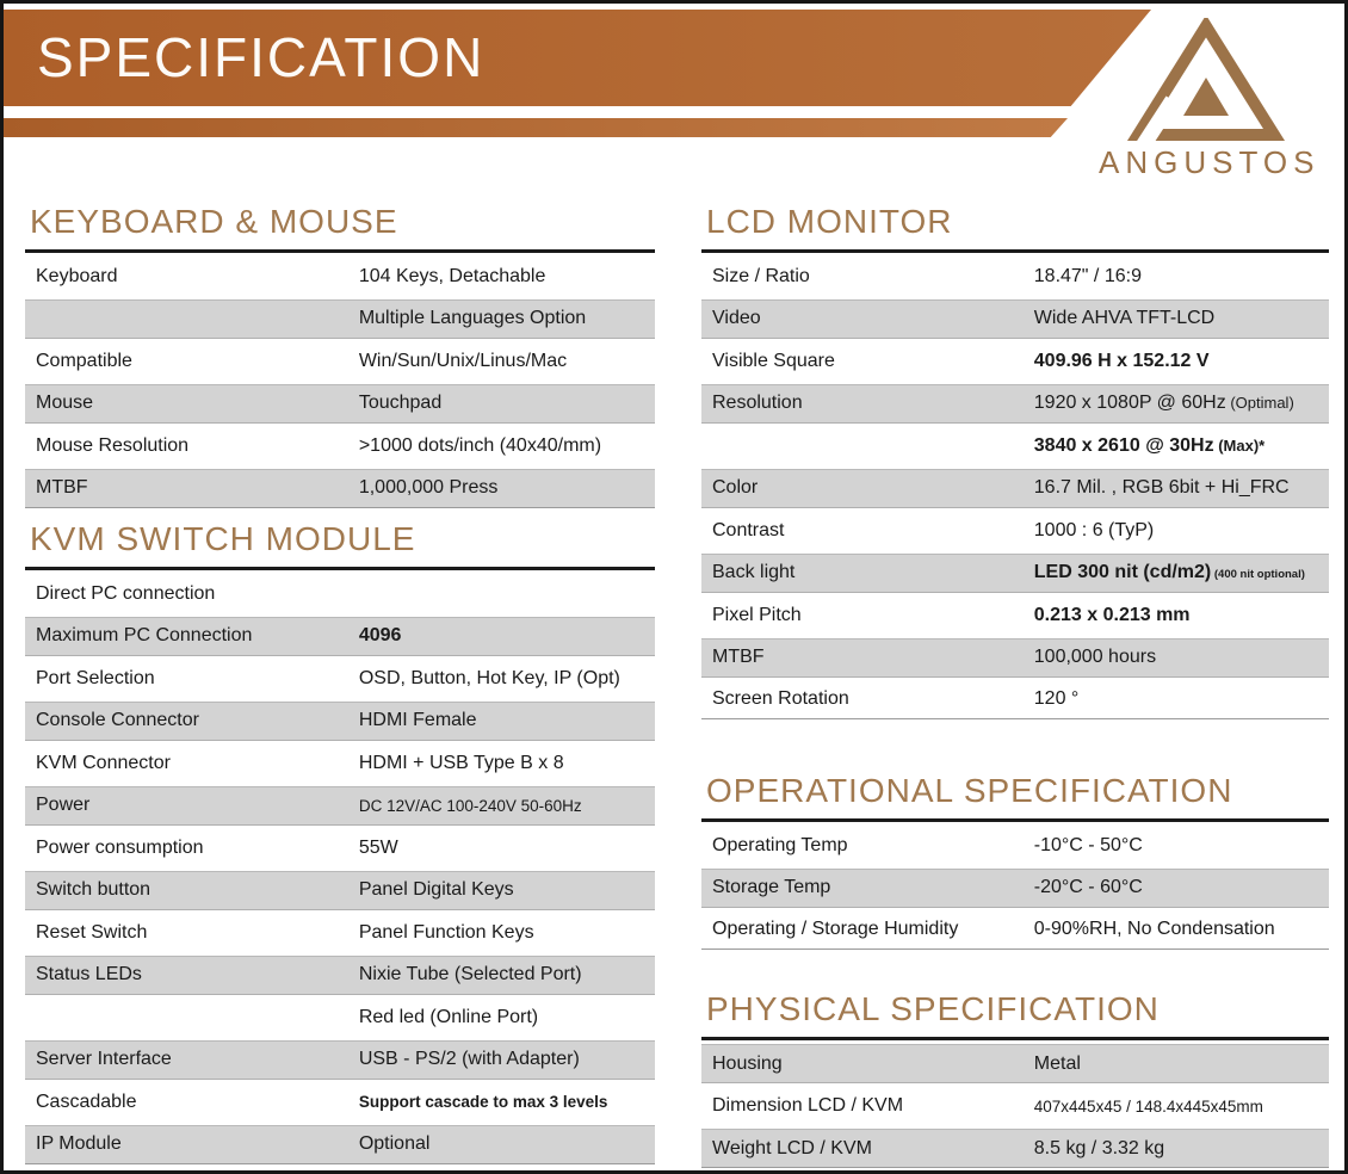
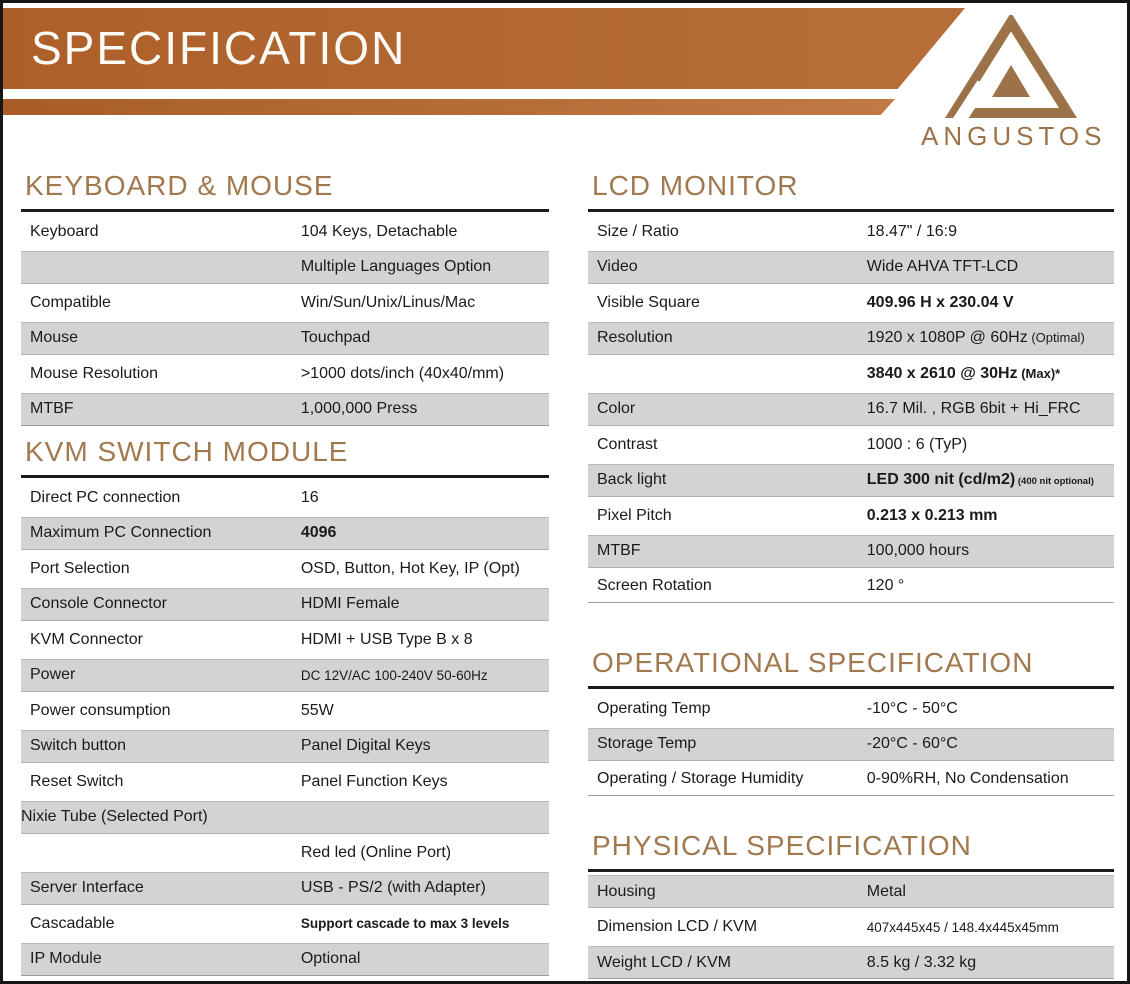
  SPECIFICATION
  ANGUSTOS
  KEYBOARD & MOUSE
  Keyboard
  104 Keys, Detachable
  Multiple Languages Option
  Compatible
  Win/Sun/Unix/Linus/Mac
  Mouse
  Touchpad
  Mouse Resolution
  >1000 dots/inch (40x40/mm)
  MTBF
  1,000,000 Press
  KVM SWITCH MODULE
  Direct PC connection
+ 16
  Maximum PC Connection
  4096
  Port Selection
  OSD, Button, Hot Key, IP (Opt)
  Console Connector
  HDMI Female
  KVM Connector
  HDMI + USB Type B x 8
  Power
  DC 12V/AC 100-240V 50-60Hz
  Power consumption
  55W
  Switch button
  Panel Digital Keys
  Reset Switch
  Panel Function Keys
- Status LEDs
  Nixie Tube (Selected Port)
  Red led (Online Port)
  Server Interface
  USB - PS/2 (with Adapter)
  Cascadable
  Support cascade to max 3 levels
  IP Module
  Optional
  LCD MONITOR
  Size / Ratio
  18.47" / 16:9
  Video
  Wide AHVA TFT-LCD
  Visible Square
- 409.96 H x 152.12 V
+ 409.96 H x 230.04 V
  Resolution
  1920 x 1080P @ 60Hz (Optimal)
  3840 x 2610 @ 30Hz (Max)*
  Color
  16.7 Mil. , RGB 6bit + Hi_FRC
  Contrast
  1000 : 6 (TyP)
  Back light
  LED 300 nit (cd/m2) (400 nit optional)
  Pixel Pitch
  0.213 x 0.213 mm
  MTBF
  100,000 hours
  Screen Rotation
  120 °
  OPERATIONAL SPECIFICATION
  Operating Temp
  -10°C - 50°C
  Storage Temp
  -20°C - 60°C
  Operating / Storage Humidity
  0-90%RH, No Condensation
  PHYSICAL SPECIFICATION
  Housing
  Metal
  Dimension LCD / KVM
  407x445x45 / 148.4x445x45mm
  Weight LCD / KVM
  8.5 kg / 3.32 kg
